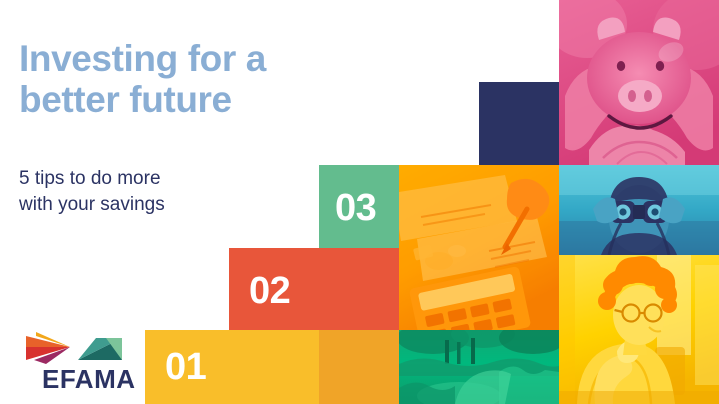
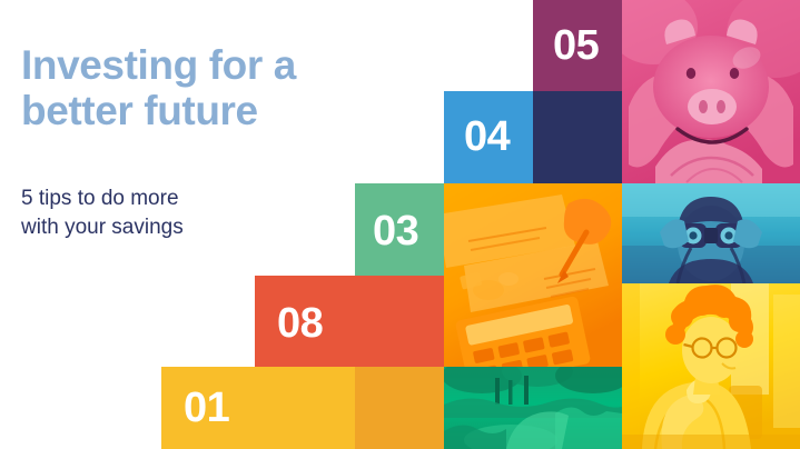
+ 05
+ 04
  03
- 02
+ 08
  01
  Investing for a
  better future
  5 tips to do more
  with your savings
- EFAMA
